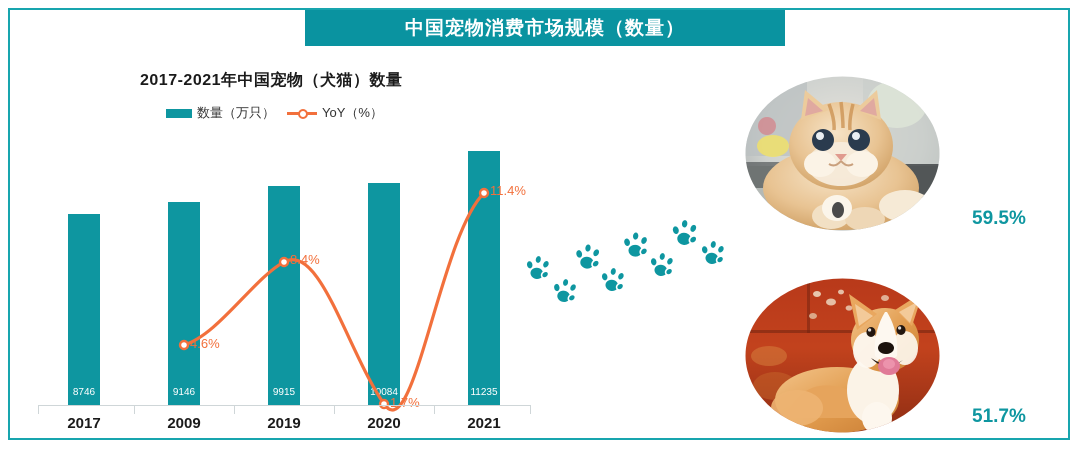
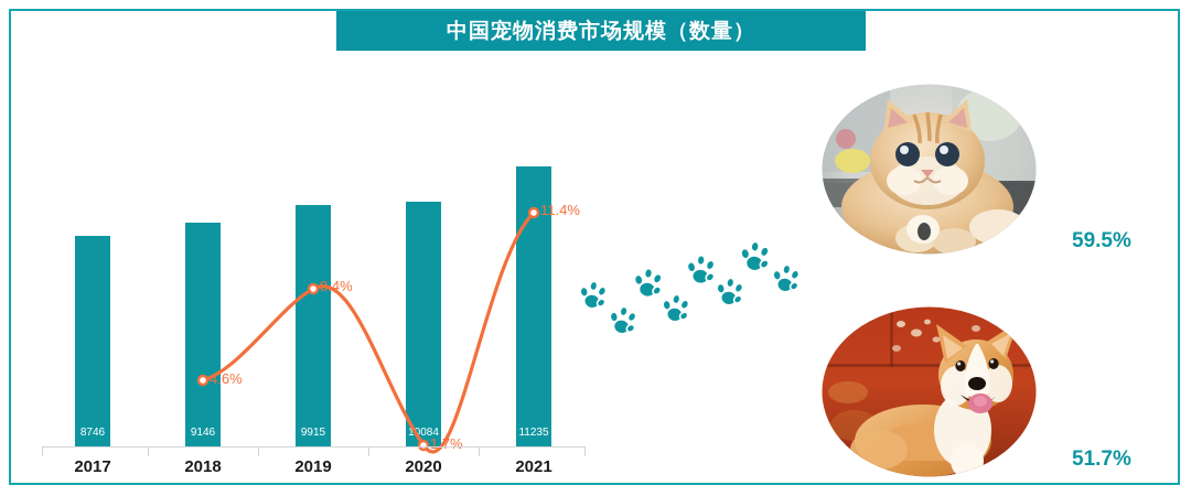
  中国宠物消费市场规模（数量）
- 2017-2021年中国宠物（犬猫）数量
- 数量（万只）
- YoY（%）
  8746
  9146
  9915
  1084
  11235
  4.6%
  8.4%
  1.7%
  11.4%
  2017
- 2009
+ 2018
  2019
  2020
  2021
  59.5%
  51.7%
